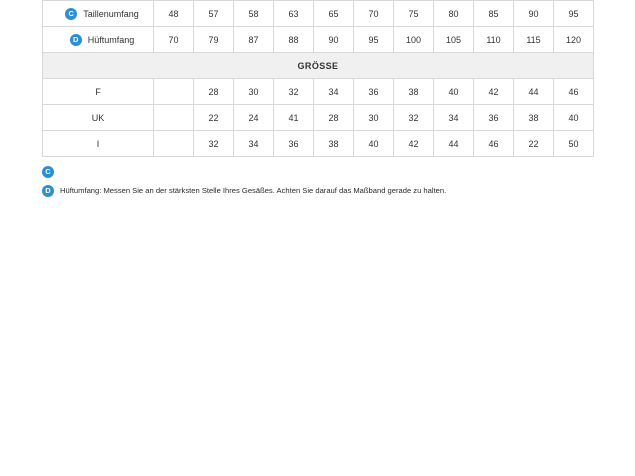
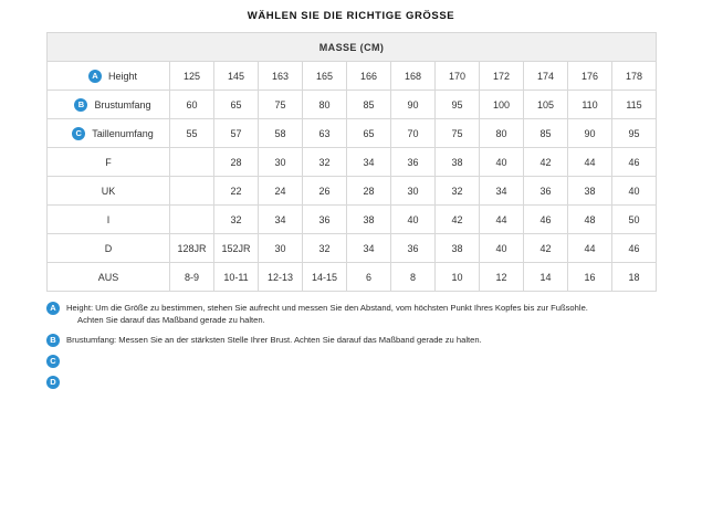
+ WÄHLEN SIE DIE RICHTIGE GRÖSSE
+ MASSE (CM)
+ A Height	125	145	163	165	166	168	170	172	174	176	178
+ B Brustumfang	60	65	75	80	85	90	95	100	105	110	115
- C Taillenumfang	48	57	58	63	65	70	75	80	85	90	95
+ C Taillenumfang	55	57	58	63	65	70	75	80	85	90	95
- D Hüftumfang	70	79	87	88	90	95	100	105	110	115	120
- GRÖSSE
  F		28	30	32	34	36	38	40	42	44	46
- UK		22	24	41	28	30	32	34	36	38	40
+ UK		22	24	26	28	30	32	34	36	38	40
- I		32	34	36	38	40	42	44	46	22	50
+ I		32	34	36	38	40	42	44	46	48	50
+ D	128JR	152JR	30	32	34	36	38	40	42	44	46
+ AUS	8-9	10-11	12-13	14-15	6	8	10	12	14	16	18
+ A
+ Height: Um die Größe zu bestimmen, stehen Sie aufrecht und messen Sie den Abstand, vom höchsten Punkt Ihres Kopfes bis zur Fußsohle.
+ Achten Sie darauf das Maßband gerade zu halten.
+ B
+ Brustumfang: Messen Sie an der stärksten Stelle Ihrer Brust. Achten Sie darauf das Maßband gerade zu halten.
  C
  D
- Hüftumfang: Messen Sie an der stärksten Stelle Ihres Gesäßes. Achten Sie darauf das Maßband gerade zu halten.
